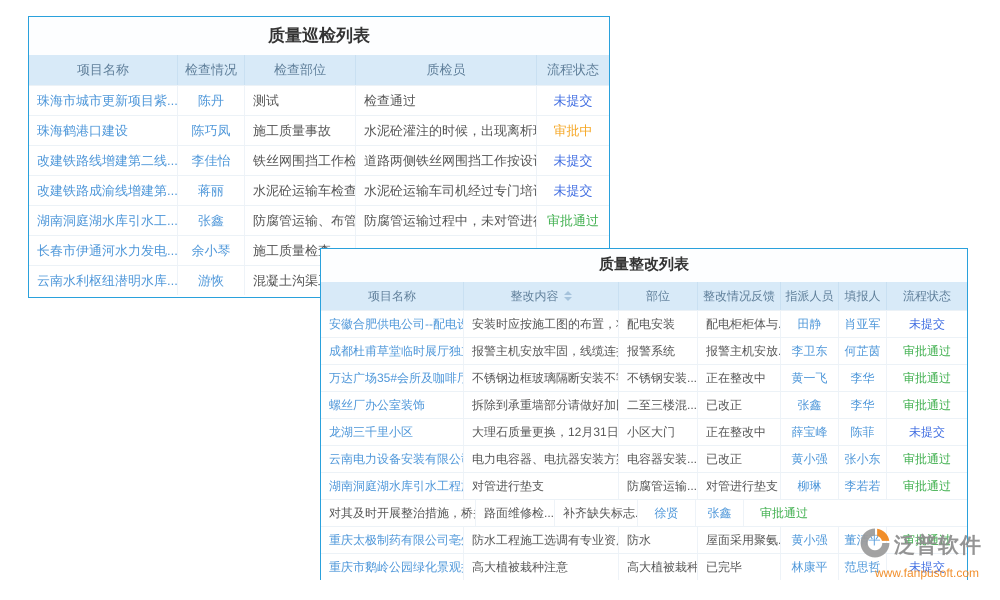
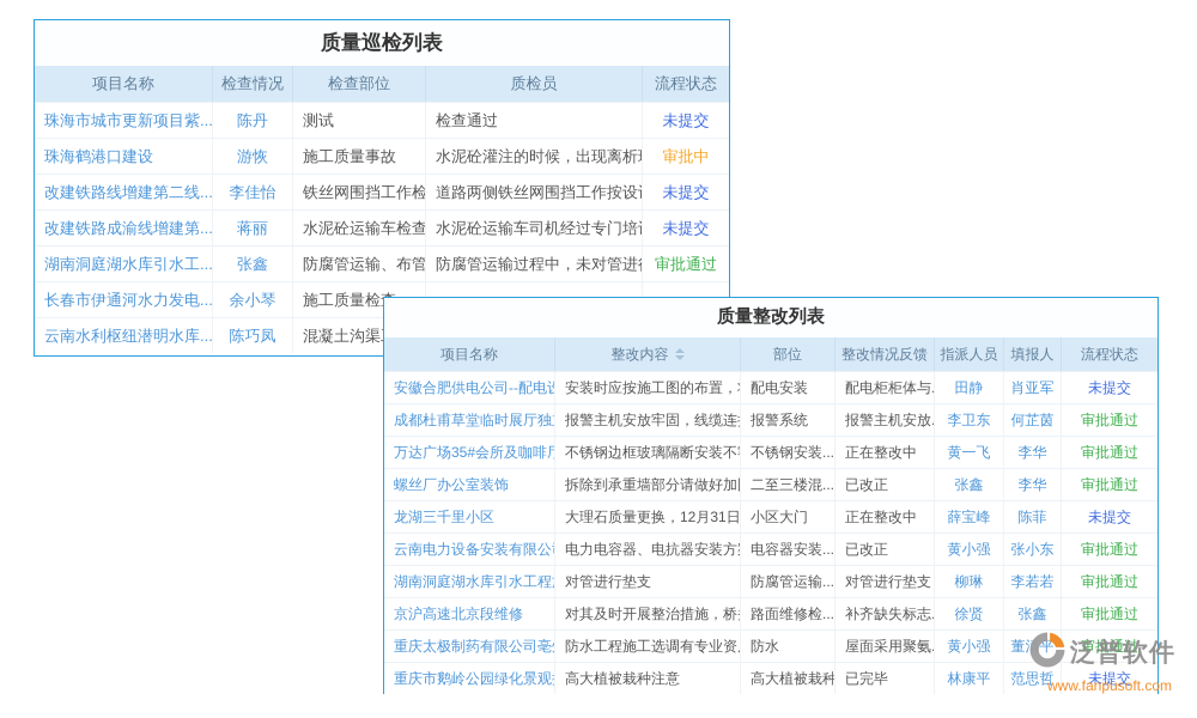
  质量巡检列表
  项目名称
  检查情况
  检查部位
  质检员
  流程状态
  珠海市城市更新项目紫...
  陈丹
  测试
  检查通过
  未提交
  珠海鹤港口建设
- 陈巧凤
+ 游恢
  施工质量事故
  水泥砼灌注的时候，出现离析
  审批中
  改建铁路线增建第二线...
  李佳怡
  铁丝网围挡工作检
  道路两侧铁丝网围挡工作按设
  未提交
  改建铁路成渝线增建第...
  蒋丽
  水泥砼运输车检查
  水泥砼运输车司机经过专门培
  未提交
  湖南洞庭湖水库引水工...
  张鑫
  防腐管运输、布管
  防腐管运输过程中，未对管进
  审批通过
  长春市伊通河水力发电...
  余小琴
  施工质量检
  云南水利枢纽潜明水库...
- 游恢
+ 陈巧凤
  混凝土沟渠
  质量整改列表
  项目名称
  整改内容
  部位
  整改情况反馈
  指派人员
  填报人
  流程状态
  安徽合肥供电公司--配电设
  安装时应按施工图的布置，
  配电安装
  配电柜柜体与.
  田静
  肖亚军
  未提交
  报警主机安放牢固，线缆连
  报警系统
  报警主机安放.
  李卫东
  何芷茵
  审批通过
  万达广场35#会所及咖啡厅
  不锈钢边框玻璃隔断安装不
  不锈钢安装...
  正在整改中
  黄一飞
  李华
  审批通过
  螺丝厂办公室装饰
  拆除到承重墙部分请做好加
  二至三楼混...
  已改正
  张鑫
  李华
  审批通过
  龙湖三千里小区
  大理石质量更换，12月31日
  小区大门
  正在整改中
  薛宝峰
  陈菲
  未提交
  电力电容器、电抗器安装方
  电容器安装...
  已改正
  黄小强
  张小东
  审批通过
  湖南洞庭湖水库引水工程
  对管进行垫支
  防腐管运输...
  对管进行垫支
  柳琳
  李若若
  审批通过
+ 京沪高速北京段维修
  对其及时开展整治措施，桥
  路面维修检...
  补齐缺失标志.
  徐贤
  张鑫
  审批通过
  防水工程施工选调有专业资
  防水
  屋面采用聚氨.
  黄小强
  审批通过
  高大植被栽种注意
  高大植被栽种
  已完毕
  林康平
  范思哲
  未提交
  泛普软件
  www.fanpusoft.com
